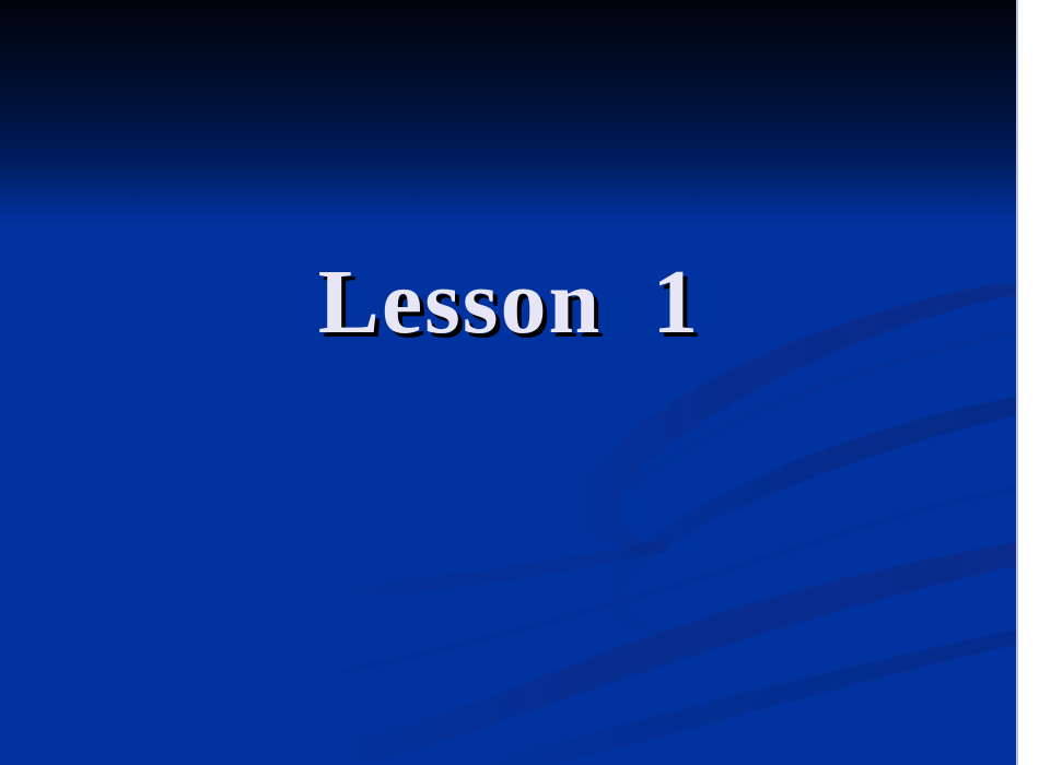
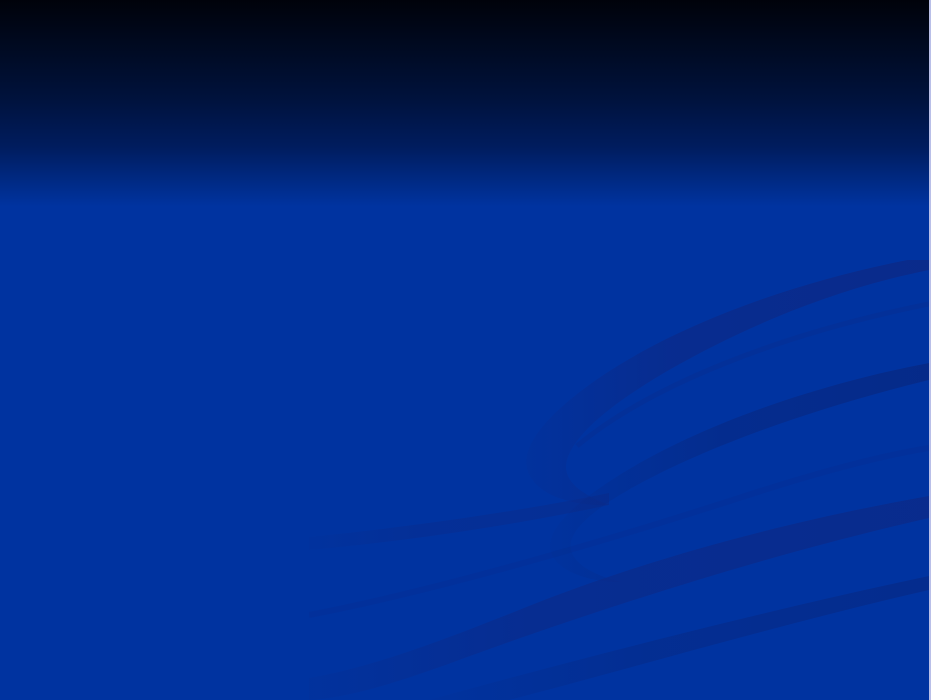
- Lesson 1
